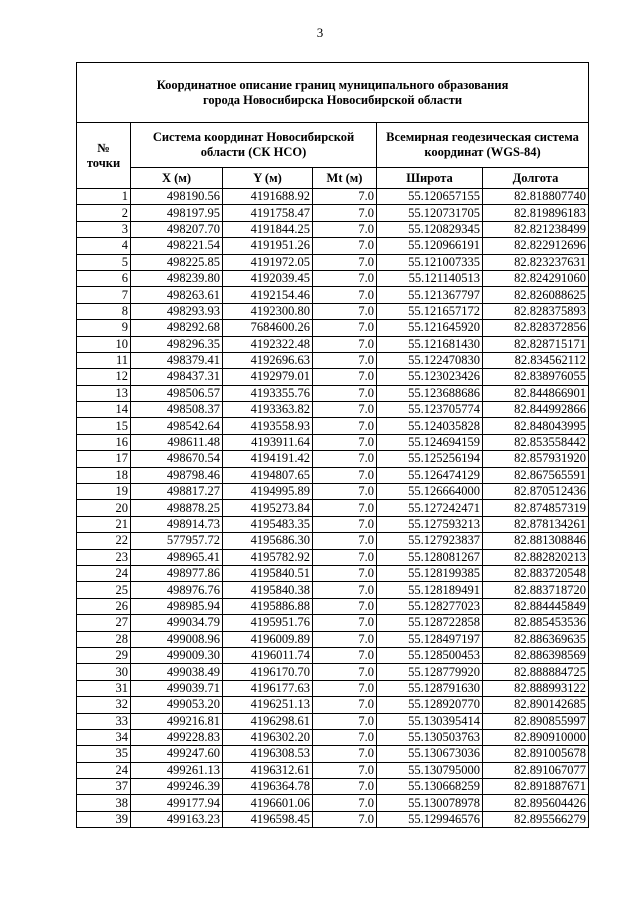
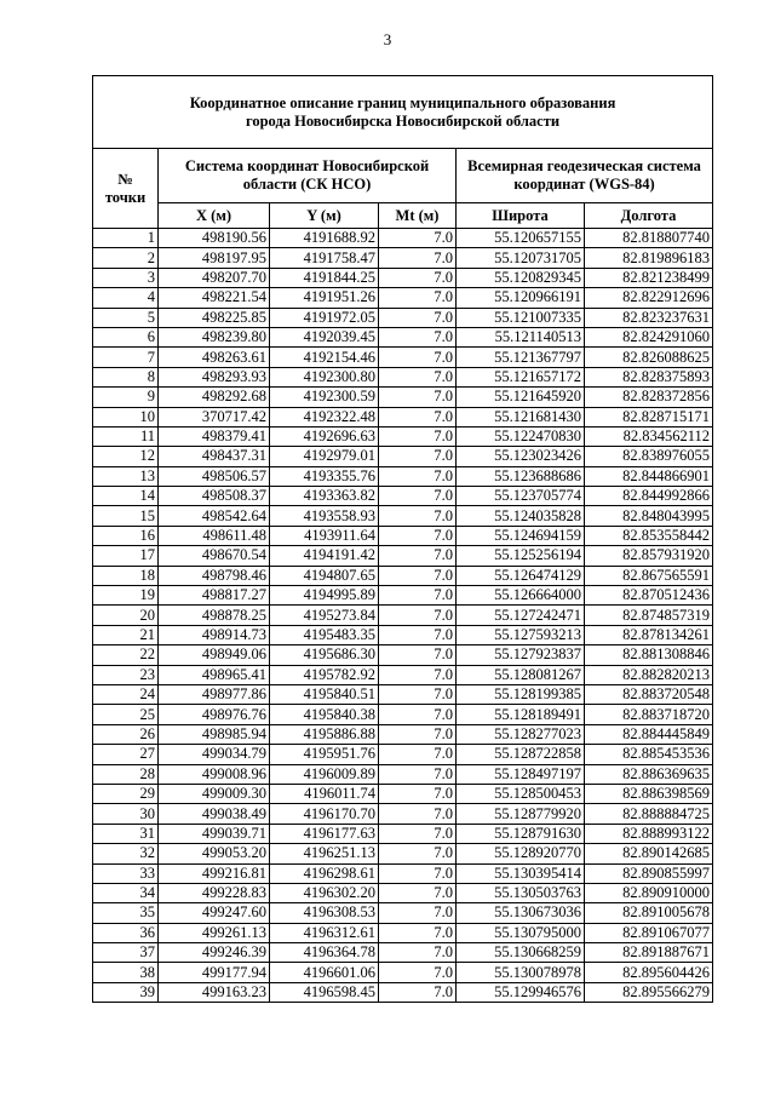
  3
  Координатное описание границ муниципального образования города Новосибирска Новосибирской области
  № точки	Системa координат Новосибирской области (СК НСО)	Всемирная геодезическая система координат (WGS-84)
  X (м)	Y (м)	Mt (м)	Широта	Долгота
  1	498190.56	4191688.92	7.0	55.120657155	82.818807740
  2	498197.95	4191758.47	7.0	55.120731705	82.819896183
  3	498207.70	4191844.25	7.0	55.120829345	82.821238499
  4	498221.54	4191951.26	7.0	55.120966191	82.822912696
  5	498225.85	4191972.05	7.0	55.121007335	82.823237631
  6	498239.80	4192039.45	7.0	55.121140513	82.824291060
  7	498263.61	4192154.46	7.0	55.121367797	82.826088625
  8	498293.93	4192300.80	7.0	55.121657172	82.828375893
- 9	498292.68	7684600.26	7.0	55.121645920	82.828372856
+ 9	498292.68	4192300.59	7.0	55.121645920	82.828372856
- 10	498296.35	4192322.48	7.0	55.121681430	82.828715171
+ 10	370717.42	4192322.48	7.0	55.121681430	82.828715171
  11	498379.41	4192696.63	7.0	55.122470830	82.834562112
  12	498437.31	4192979.01	7.0	55.123023426	82.838976055
  13	498506.57	4193355.76	7.0	55.123688686	82.844866901
  14	498508.37	4193363.82	7.0	55.123705774	82.844992866
  15	498542.64	4193558.93	7.0	55.124035828	82.848043995
  16	498611.48	4193911.64	7.0	55.124694159	82.853558442
  17	498670.54	4194191.42	7.0	55.125256194	82.857931920
  18	498798.46	4194807.65	7.0	55.126474129	82.867565591
  19	498817.27	4194995.89	7.0	55.126664000	82.870512436
  20	498878.25	4195273.84	7.0	55.127242471	82.874857319
  21	498914.73	4195483.35	7.0	55.127593213	82.878134261
- 22	577957.72	4195686.30	7.0	55.127923837	82.881308846
+ 22	498949.06	4195686.30	7.0	55.127923837	82.881308846
  23	498965.41	4195782.92	7.0	55.128081267	82.882820213
  24	498977.86	4195840.51	7.0	55.128199385	82.883720548
  25	498976.76	4195840.38	7.0	55.128189491	82.883718720
  26	498985.94	4195886.88	7.0	55.128277023	82.884445849
  27	499034.79	4195951.76	7.0	55.128722858	82.885453536
  28	499008.96	4196009.89	7.0	55.128497197	82.886369635
  29	499009.30	4196011.74	7.0	55.128500453	82.886398569
  30	499038.49	4196170.70	7.0	55.128779920	82.888884725
  31	499039.71	4196177.63	7.0	55.128791630	82.888993122
  32	499053.20	4196251.13	7.0	55.128920770	82.890142685
  33	499216.81	4196298.61	7.0	55.130395414	82.890855997
  34	499228.83	4196302.20	7.0	55.130503763	82.890910000
  35	499247.60	4196308.53	7.0	55.130673036	82.891005678
- 24	499261.13	4196312.61	7.0	55.130795000	82.891067077
+ 36	499261.13	4196312.61	7.0	55.130795000	82.891067077
  37	499246.39	4196364.78	7.0	55.130668259	82.891887671
  38	499177.94	4196601.06	7.0	55.130078978	82.895604426
  39	499163.23	4196598.45	7.0	55.129946576	82.895566279
